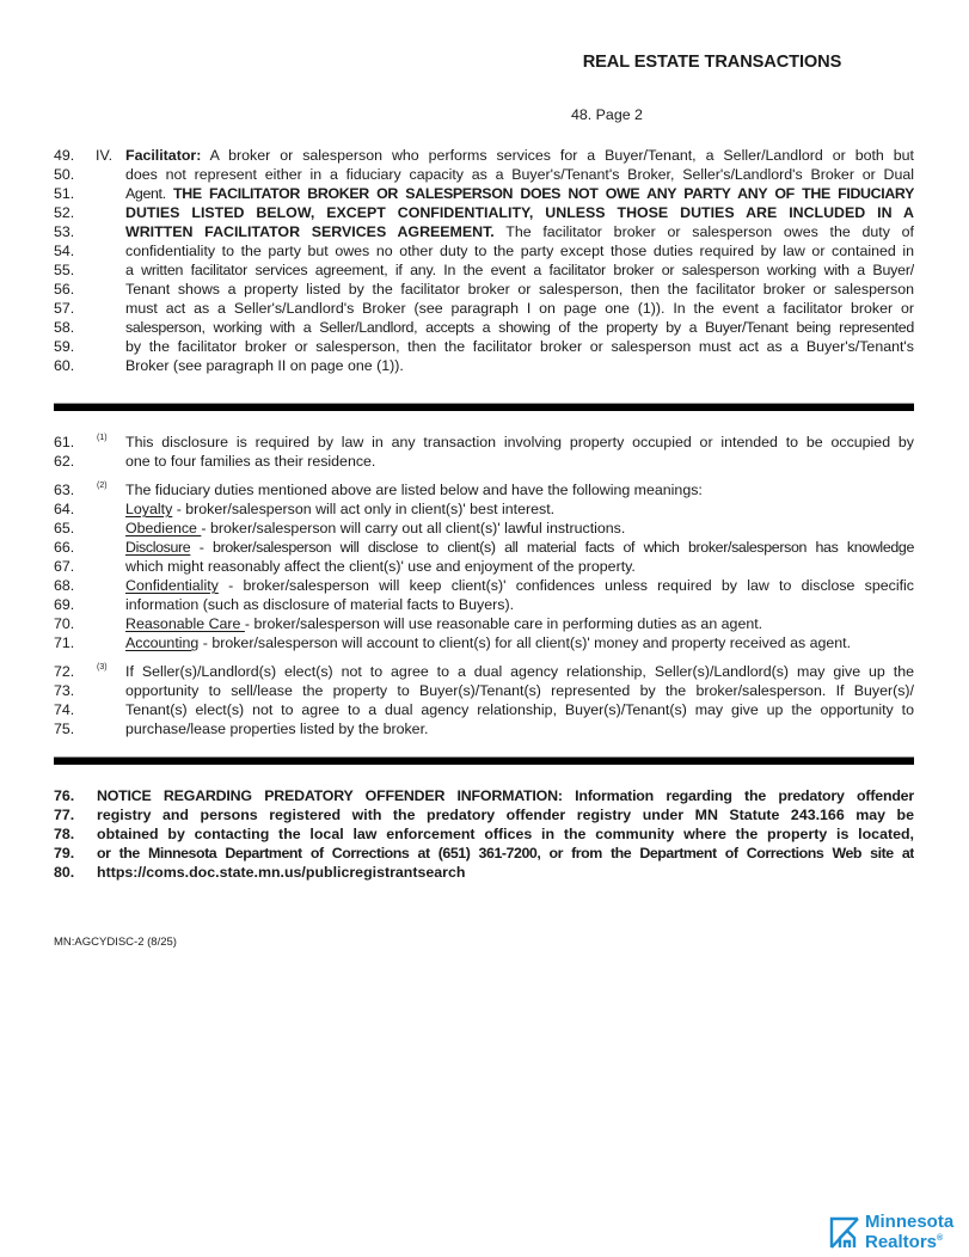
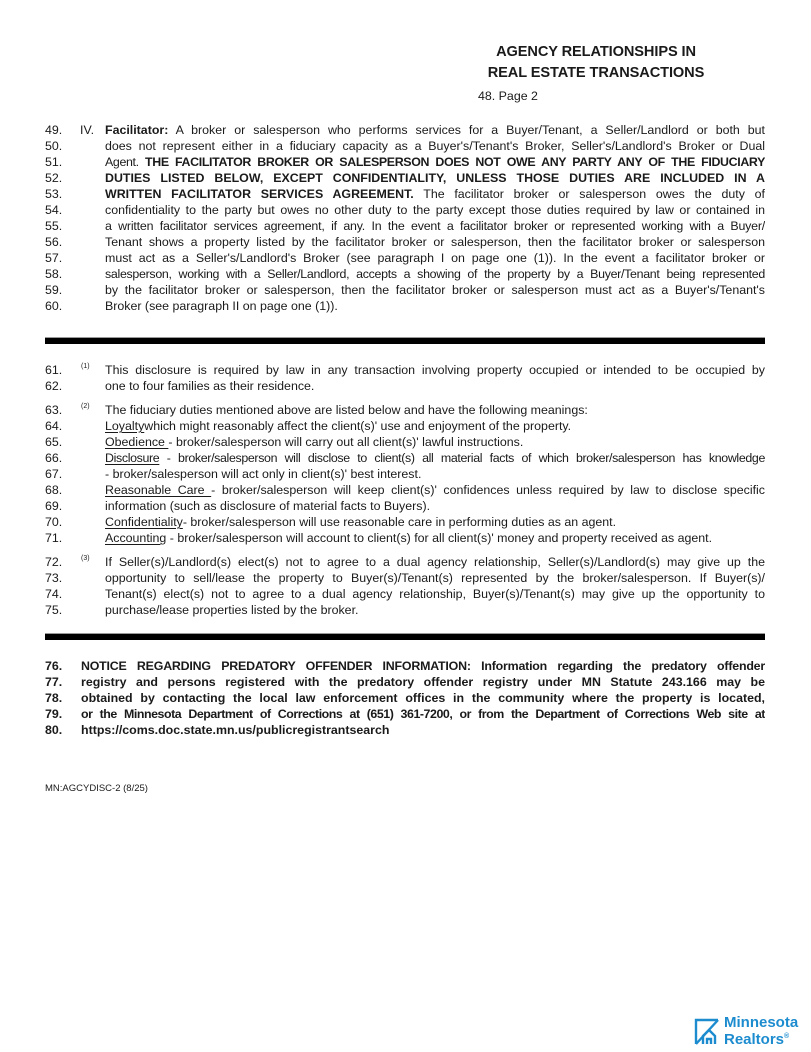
+ AGENCY RELATIONSHIPS IN
  REAL ESTATE TRANSACTIONS
  48. Page 2
  49.
  IV.
  Facilitator: A broker or salesperson who performs services for a Buyer/Tenant, a Seller/Landlord or both but
  50.
  does not represent either in a fiduciary capacity as a Buyer's/Tenant's Broker, Seller's/Landlord's Broker or Dual
  51.
  Agent. THE FACILITATOR BROKER OR SALESPERSON DOES NOT OWE ANY PARTY ANY OF THE FIDUCIARY
  52.
  DUTIES LISTED BELOW, EXCEPT CONFIDENTIALITY, UNLESS THOSE DUTIES ARE INCLUDED IN A
  53.
  WRITTEN FACILITATOR SERVICES AGREEMENT. The facilitator broker or salesperson owes the duty of
  54.
  confidentiality to the party but owes no other duty to the party except those duties required by law or contained in
  55.
- a written facilitator services agreement, if any. In the event a facilitator broker or salesperson working with a Buyer/
+ a written facilitator services agreement, if any. In the event a facilitator broker or represented working with a Buyer/
  56.
  Tenant shows a property listed by the facilitator broker or salesperson, then the facilitator broker or salesperson
  57.
  must act as a Seller's/Landlord's Broker (see paragraph I on page one (1)). In the event a facilitator broker or
  58.
  salesperson, working with a Seller/Landlord, accepts a showing of the property by a Buyer/Tenant being represented
  59.
  by the facilitator broker or salesperson, then the facilitator broker or salesperson must act as a Buyer's/Tenant's
  60.
  Broker (see paragraph II on page one (1)).
  61.
  This disclosure is required by law in any transaction involving property occupied or intended to be occupied by
  62.
  one to four families as their residence.
  63.
  The fiduciary duties mentioned above are listed below and have the following meanings:
  64.
- Loyalty - broker/salesperson will act only in client(s)' best interest.
+ Loyaltywhich might reasonably affect the client(s)' use and enjoyment of the property.
  65.
  Obedience - broker/salesperson will carry out all client(s)' lawful instructions.
  66.
  Disclosure - broker/salesperson will disclose to client(s) all material facts of which broker/salesperson has knowledge
  67.
- which might reasonably affect the client(s)' use and enjoyment of the property.
+ - broker/salesperson will act only in client(s)' best interest.
  68.
- Confidentiality - broker/salesperson will keep client(s)' confidences unless required by law to disclose specific
+ Reasonable Care - broker/salesperson will keep client(s)' confidences unless required by law to disclose specific
  69.
  information (such as disclosure of material facts to Buyers).
  70.
- Reasonable Care - broker/salesperson will use reasonable care in performing duties as an agent.
+ Confidentiality- broker/salesperson will use reasonable care in performing duties as an agent.
  71.
  Accounting - broker/salesperson will account to client(s) for all client(s)' money and property received as agent.
  72.
  If Seller(s)/Landlord(s) elect(s) not to agree to a dual agency relationship, Seller(s)/Landlord(s) may give up the
  73.
  opportunity to sell/lease the property to Buyer(s)/Tenant(s) represented by the broker/salesperson. If Buyer(s)/
  74.
  Tenant(s) elect(s) not to agree to a dual agency relationship, Buyer(s)/Tenant(s) may give up the opportunity to
  75.
  purchase/lease properties listed by the broker.
  76.
  NOTICE REGARDING PREDATORY OFFENDER INFORMATION: Information regarding the predatory offender
  77.
  registry and persons registered with the predatory offender registry under MN Statute 243.166 may be
  78.
  obtained by contacting the local law enforcement offices in the community where the property is located,
  79.
  or the Minnesota Department of Corrections at (651) 361-7200, or from the Department of Corrections Web site at
  80.
  https://coms.doc.state.mn.us/publicregistrantsearch
  MN:AGCYDISC-2 (8/25)
  Minnesota
  Realtors
